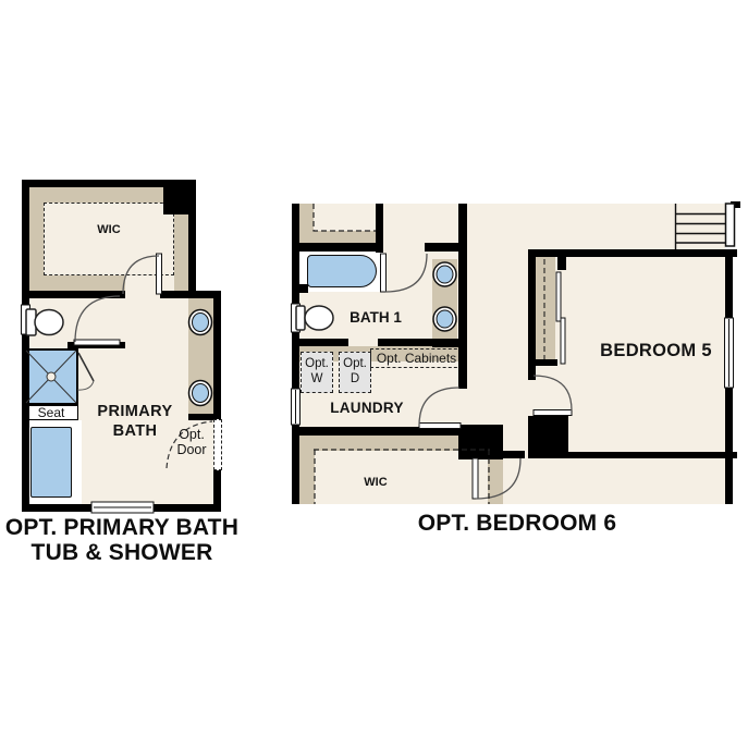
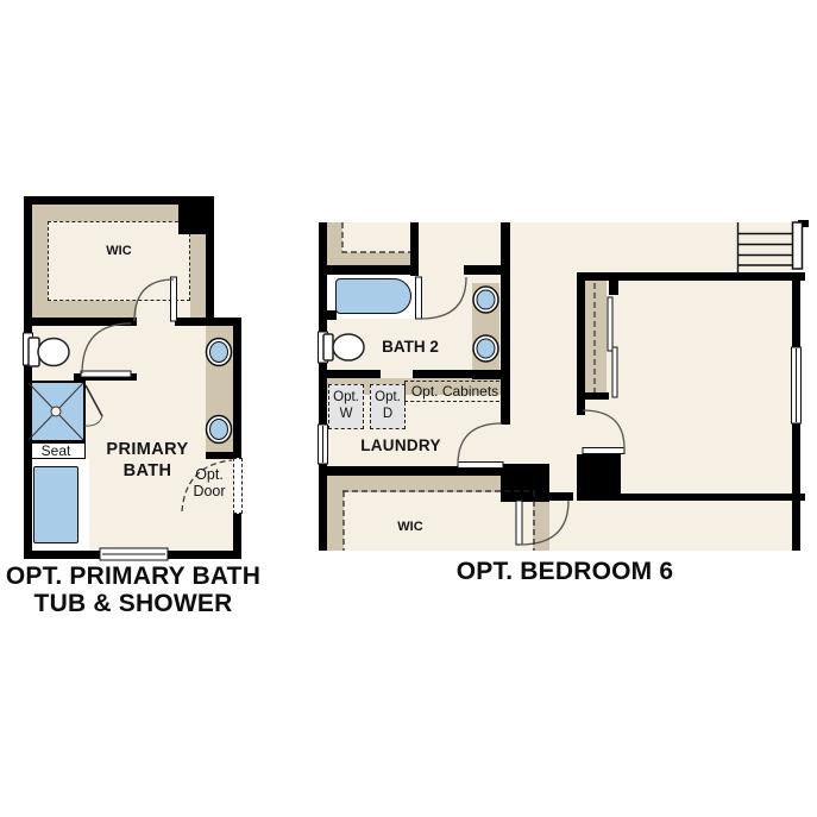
  WIC
  PRIMARY
  BATH
  Seat
  Opt.
  Door
  OPT. PRIMARY BATH
  TUB & SHOWER
- BATH 1
+ BATH 2
  LAUNDRY
  WIC
- BEDROOM 5
  Opt.
  W
  Opt.
  D
  Opt. Cabinets
  OPT. BEDROOM 6
